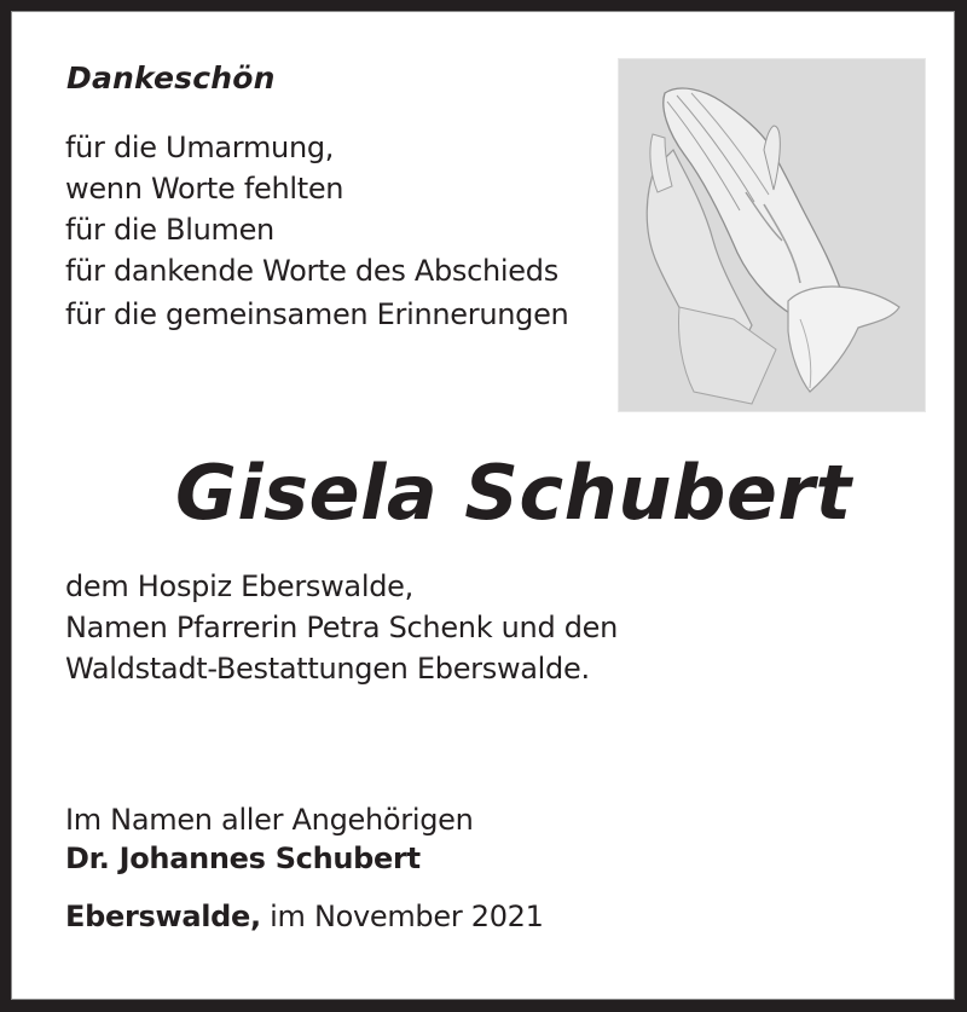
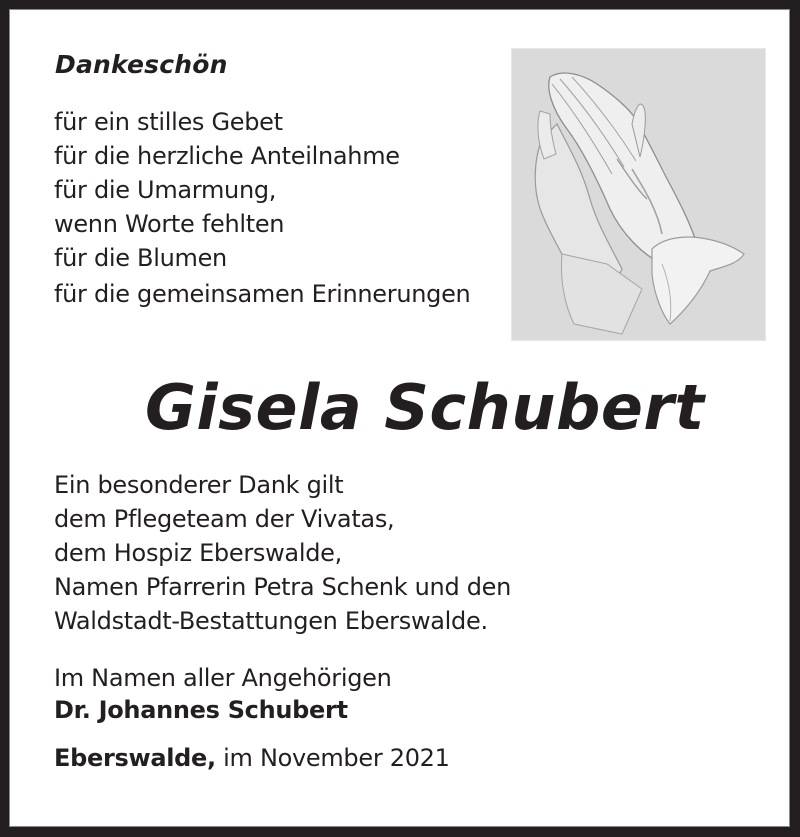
  Dankeschön
+ für ein stilles Gebet
+ für die herzliche Anteilnahme
  für die Umarmung,
  wenn Worte fehlten
  für die Blumen
- für dankende Worte des Abschieds
  für die gemeinsamen Erinnerungen
  Gisela Schubert
+ Ein besonderer Dank gilt
+ dem Pflegeteam der Vivatas,
  dem Hospiz Eberswalde,
  Namen Pfarrerin Petra Schenk und den
  Waldstadt-Bestattungen Eberswalde.
  Im Namen aller Angehörigen
  Dr. Johannes Schubert
  Eberswalde, im November 2021
